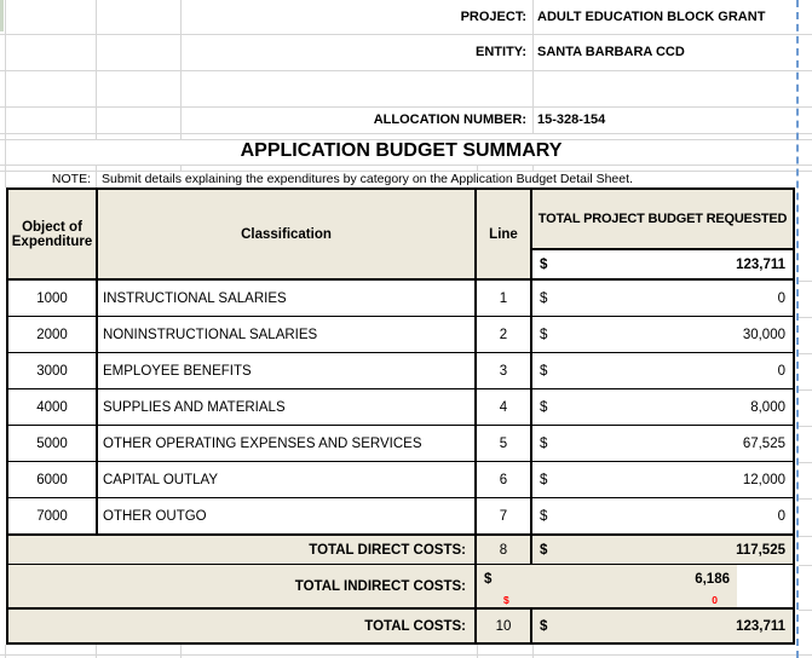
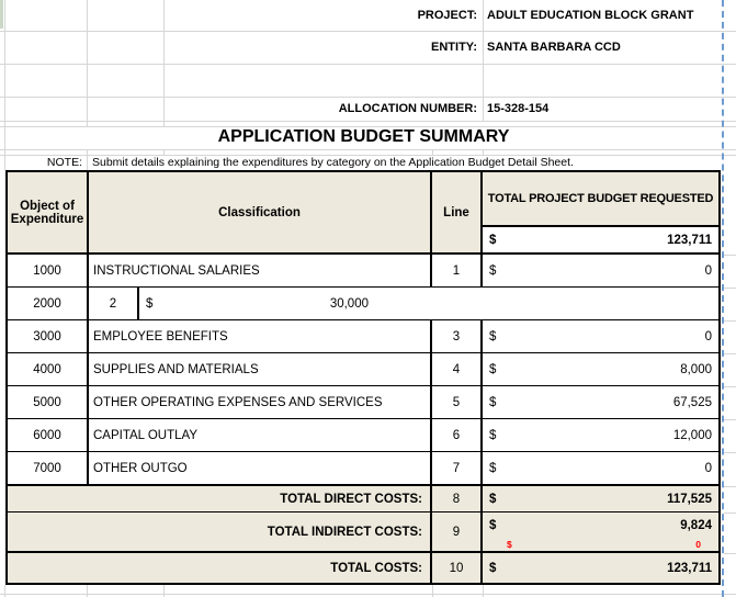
  PROJECT:
  ADULT EDUCATION BLOCK GRANT
  ENTITY:
  SANTA BARBARA CCD
  ALLOCATION NUMBER:
  15-328-154
  APPLICATION BUDGET SUMMARY
  NOTE:
  Submit details explaining the expenditures by category on the Application Budget Detail Sheet.
  Object of Expenditure
  Classification
  Line
  TOTAL PROJECT BUDGET REQUESTED
  $
  123,711
  1000
  INSTRUCTIONAL SALARIES
  1
  $
  0
  2000
- NONINSTRUCTIONAL SALARIES
  2
  $
  30,000
  3000
  EMPLOYEE BENEFITS
  3
  $
  0
  4000
  SUPPLIES AND MATERIALS
  4
  $
  8,000
  5000
  OTHER OPERATING EXPENSES AND SERVICES
  5
  $
  67,525
  6000
  CAPITAL OUTLAY
  6
  $
  12,000
  7000
  OTHER OUTGO
  7
  $
  0
  TOTAL DIRECT COSTS:
  8
  $
  117,525
  TOTAL INDIRECT COSTS:
+ 9
  $
- 6,186
+ 9,824
  $
  0
  TOTAL COSTS:
  10
  $
  123,711
